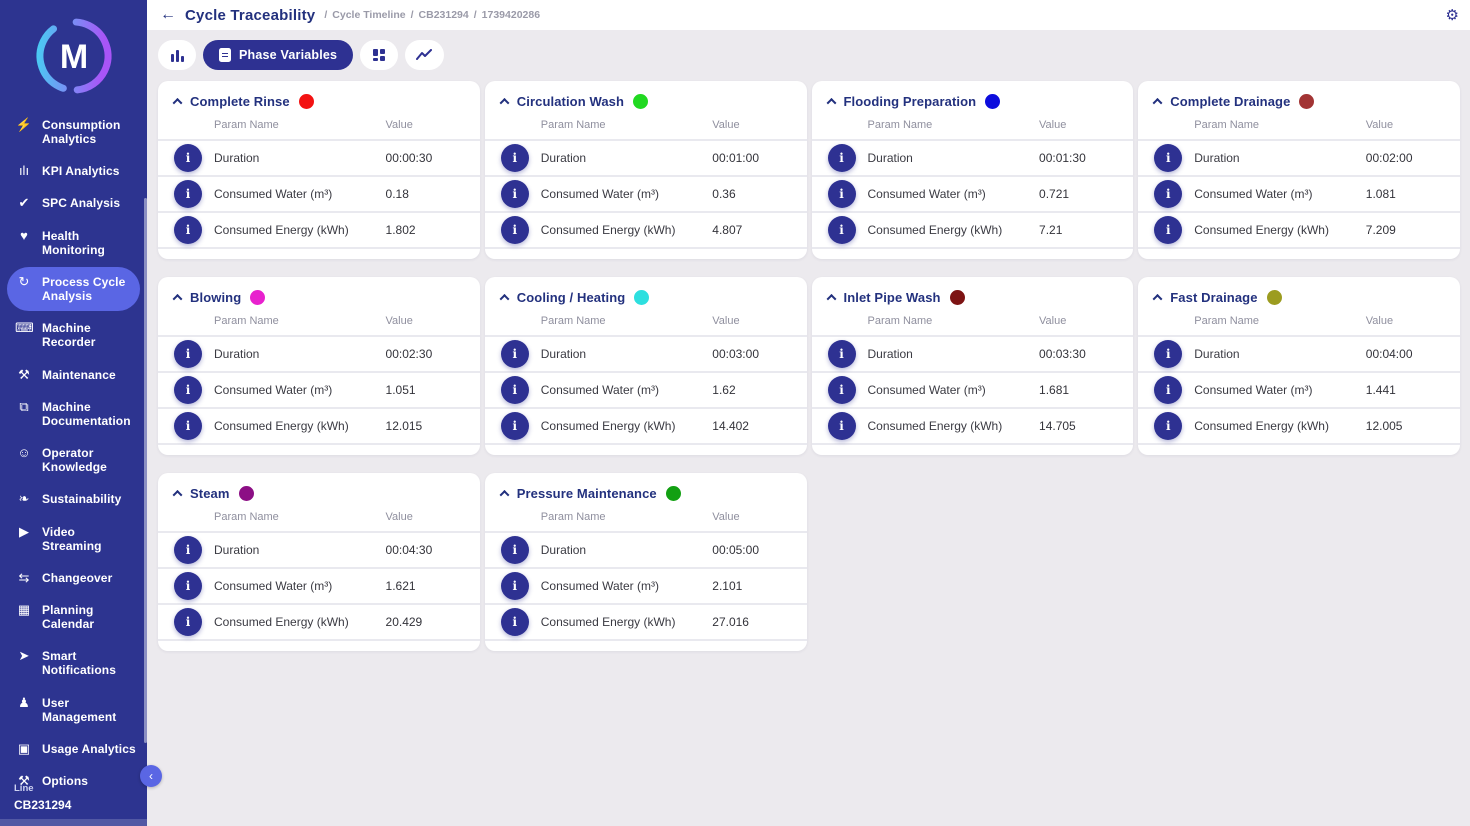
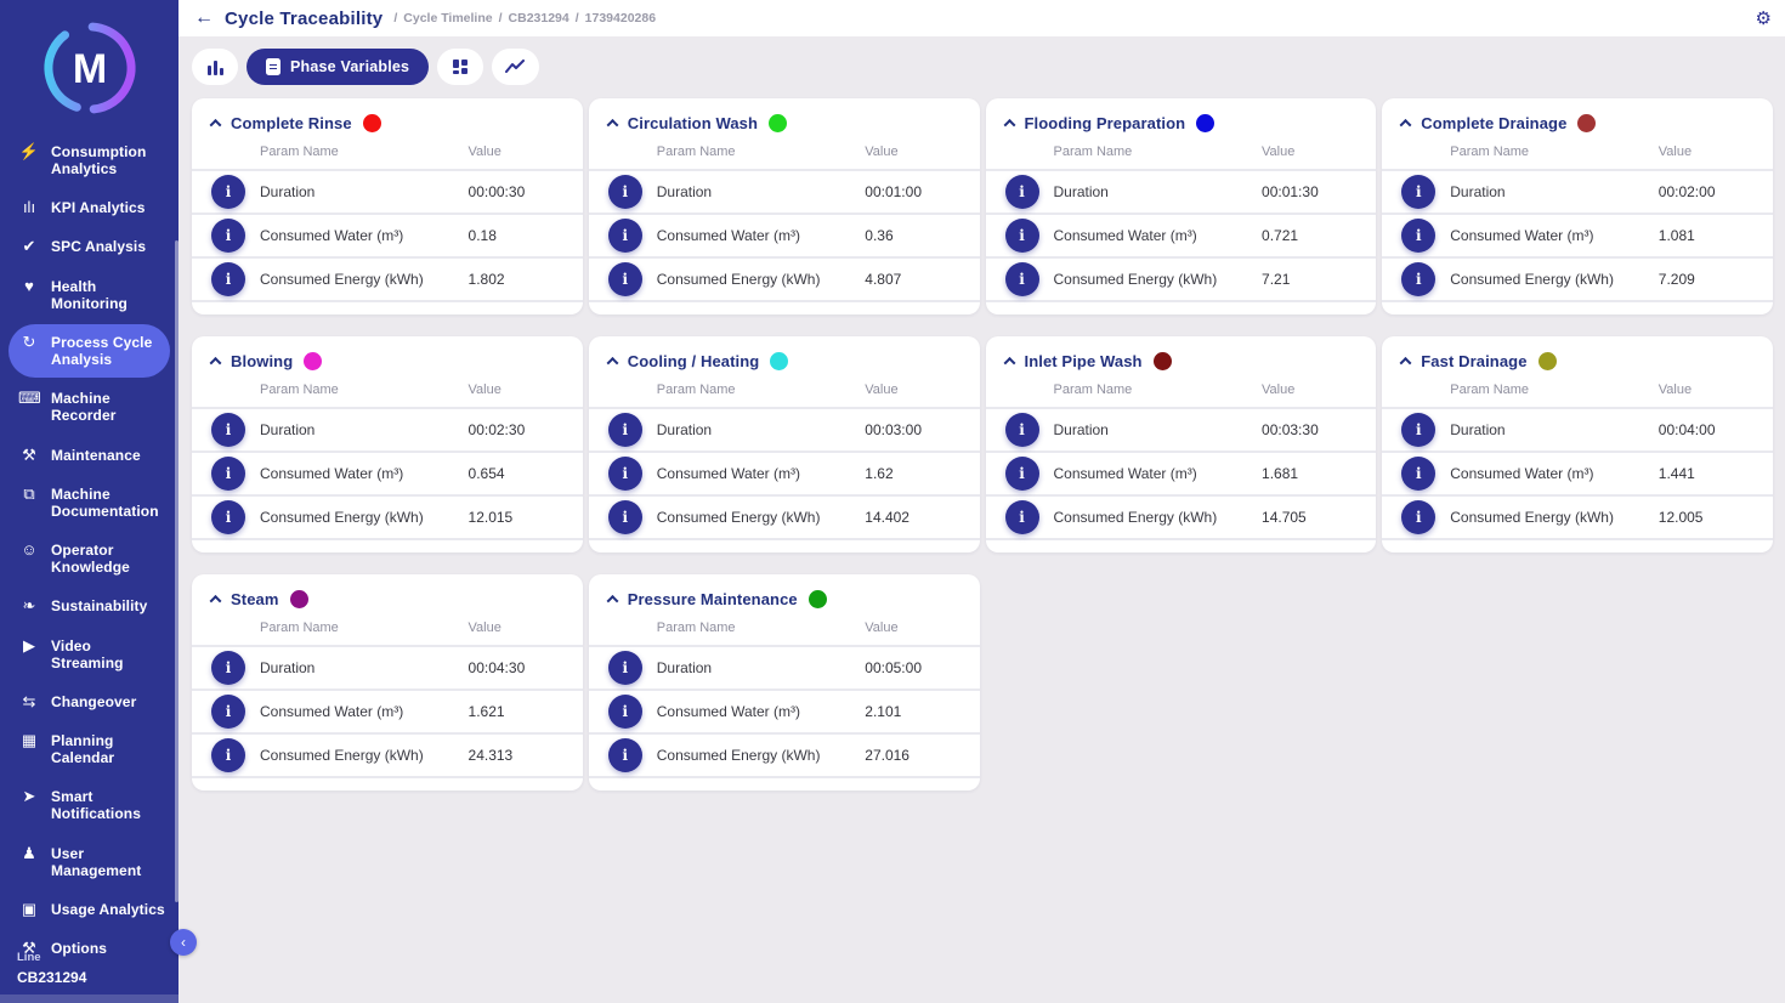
  M
  ⚡
  Consumption Analytics
  ılı
  KPI Analytics
  ✔
  SPC Analysis
  ♥
  Health Monitoring
  ↻
  Process Cycle Analysis
  ⌨
  Machine Recorder
  ⚒
  Maintenance
  ⧉
  Machine Documentation
  ☺
  Operator Knowledge
  ❧
  Sustainability
  ▶
  Video Streaming
  ⇆
  Changeover
  ▦
  Planning Calendar
  ➤
  Smart Notifications
  ♟
  User Management
  ▣
  Usage Analytics
  ⚒
  Options
  Line
  CB231294
  ‹
  ←
  Cycle Traceability
  /
  Cycle Timeline
  /
  CB231294
  /
  1739420286
  ⚙
  Phase Variables
  Complete Rinse
  Param Name
  Value
  i
  Duration
  00:00:30
  i
  Consumed Water (m³)
  0.18
  i
  Consumed Energy (kWh)
  1.802
  Circulation Wash
  Param Name
  Value
  i
  Duration
  00:01:00
  i
  Consumed Water (m³)
  0.36
  i
  Consumed Energy (kWh)
  4.807
  Flooding Preparation
  Param Name
  Value
  i
  Duration
  00:01:30
  i
  Consumed Water (m³)
  0.721
  i
  Consumed Energy (kWh)
  7.21
  Complete Drainage
  Param Name
  Value
  i
  Duration
  00:02:00
  i
  Consumed Water (m³)
  1.081
  i
  Consumed Energy (kWh)
  7.209
  Blowing
  Param Name
  Value
  i
  Duration
  00:02:30
  i
  Consumed Water (m³)
- 1.051
+ 0.654
  i
  Consumed Energy (kWh)
  12.015
  Cooling / Heating
  Param Name
  Value
  i
  Duration
  00:03:00
  i
  Consumed Water (m³)
  1.62
  i
  Consumed Energy (kWh)
  14.402
  Inlet Pipe Wash
  Param Name
  Value
  i
  Duration
  00:03:30
  i
  Consumed Water (m³)
  1.681
  i
  Consumed Energy (kWh)
  14.705
  Fast Drainage
  Param Name
  Value
  i
  Duration
  00:04:00
  i
  Consumed Water (m³)
  1.441
  i
  Consumed Energy (kWh)
  12.005
  Steam
  Param Name
  Value
  i
  Duration
  00:04:30
  i
  Consumed Water (m³)
  1.621
  i
  Consumed Energy (kWh)
- 20.429
+ 24.313
  Pressure Maintenance
  Param Name
  Value
  i
  Duration
  00:05:00
  i
  Consumed Water (m³)
  2.101
  i
  Consumed Energy (kWh)
  27.016
